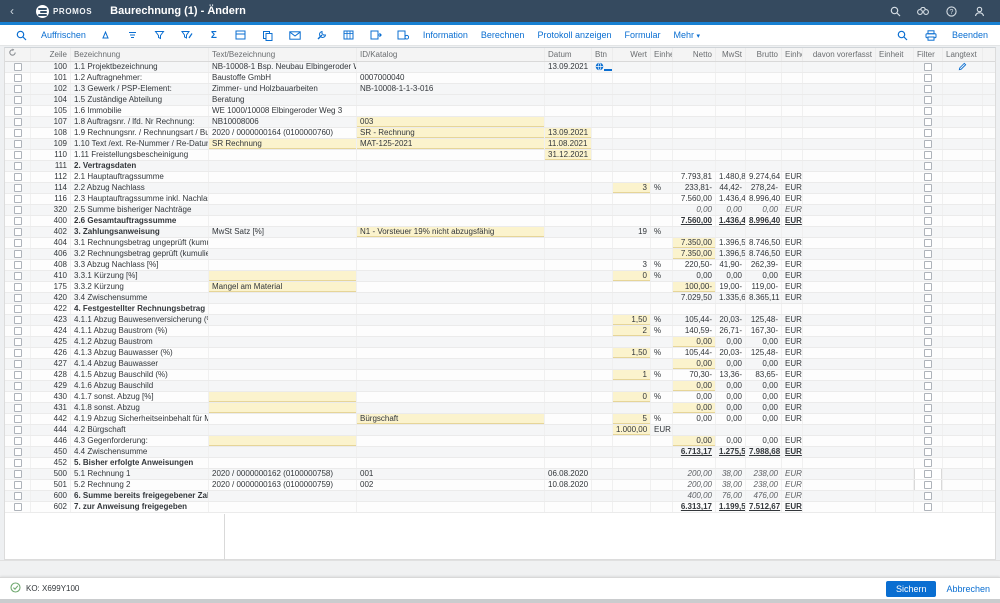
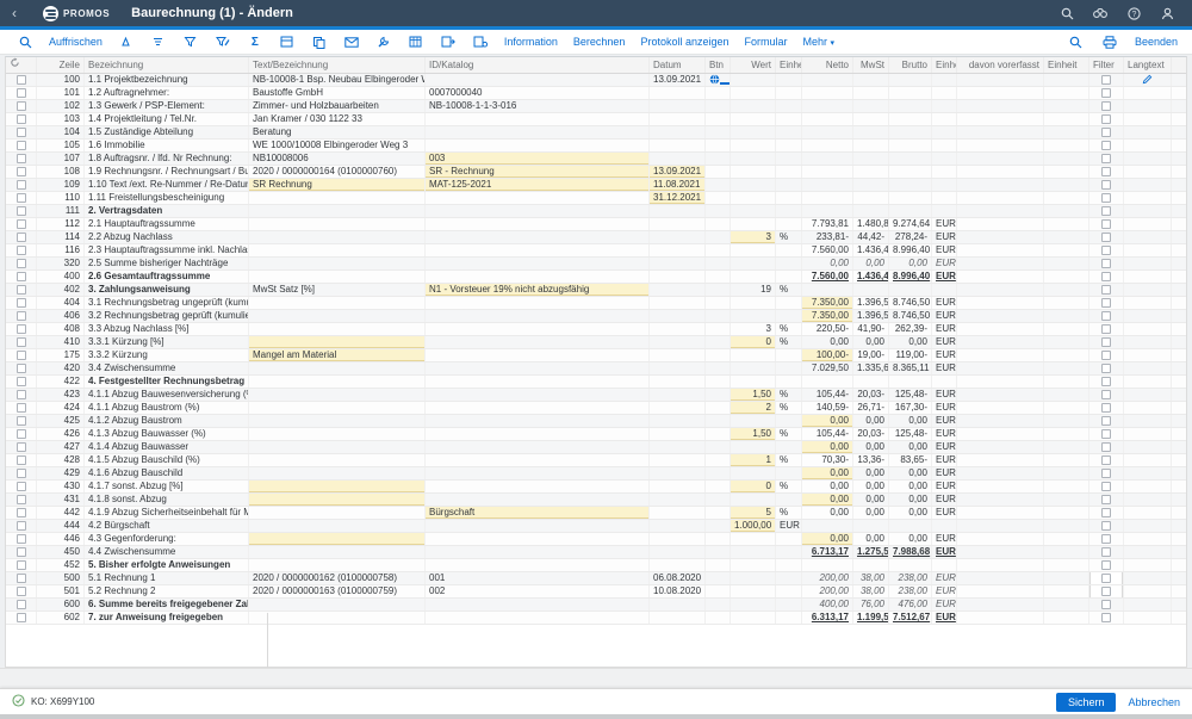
  ‹
  PROMOS
  Baurechnung (1) - Ändern
  Auffrischen
  Σ
  Information
  Berechnen
  Protokoll anzeigen
  Formular
  Mehr
  Beenden
  Zeile
  Bezeichnung
  Text/Bezeichnung
  ID/Katalog
  Datum
  Btn
  Wert
  Einhe
  Netto
  MwSt
  Brutto
  davon vorerfasst
  Einheit
  Filter
  Langtext
  100
  1.1 Projektbezeichnung
  NB-10008-1 Bsp. Neubau Elbingeroder
  13.09.2021
  101
  1.2 Auftragnehmer:
  Baustoffe GmbH
  0007000040
  102
  1.3 Gewerk / PSP-Element:
  Zimmer- und Holzbauarbeiten
  NB-10008-1-1-3-016
+ 103
+ 1.4 Projektleitung / Tel.Nr.
+ Jan Kramer / 030 1122 33
  104
  1.5 Zuständige Abteilung
  Beratung
  105
  1.6 Immobilie
  WE 1000/10008 Elbingeroder Weg 3
  107
  1.8 Auftragsnr. / lfd. Nr Rechnung:
  NB10008006
  003
  108
  1.9 Rechnungsnr. / Rechnungsart / Bu
  2020 / 0000000164 (0100000760)
  SR - Rechnung
  13.09.2021
  109
  1.10 Text /ext. Re-Nummer / Re-Datu
  SR Rechnung
  MAT-125-2021
  11.08.2021
  110
  1.11 Freistellungsbescheinigung
  31.12.2021
  111
  2. Vertragsdaten
  112
  2.1 Hauptauftragssumme
  7.793,81
  1.480,8
  9.274,64
  EUR
  114
  2.2 Abzug Nachlass
  3
  %
  233,81-
  44,42-
  278,24-
  EUR
  116
  2.3 Hauptauftragssumme inkl. Nachla
  7.560,00
  1.436,4
  8.996,40
  EUR
  320
  2.5 Summe bisheriger Nachträge
  0,00
  0,00
  0,00
  EUR
  400
  2.6 Gesamtauftragssumme
  7.560,00
  1.436,4
  8.996,40
  EUR
  402
  3. Zahlungsanweisung
  MwSt Satz [%]
  N1 - Vorsteuer 19% nicht abzugsfähig
  19
  %
  404
  3.1 Rechnungsbetrag ungeprüft (kumu
  7.350,00
  1.396,5
  8.746,50
  EUR
  406
  3.2 Rechnungsbetrag geprüft (kumulie
  7.350,00
  1.396,5
  8.746,50
  EUR
  408
  3.3 Abzug Nachlass [%]
  3
  %
  220,50-
  41,90-
  262,39-
  EUR
  410
  3.3.1 Kürzung [%]
  0
  %
  0,00
  0,00
  0,00
  EUR
  175
  3.3.2 Kürzung
  Mangel am Material
  100,00-
  19,00-
  119,00-
  EUR
  420
  3.4 Zwischensumme
  7.029,50
  1.335,6
  8.365,11
  EUR
  422
  4. Festgestellter Rechnungsbetrag
  423
  4.1.1 Abzug Bauwesenversicherung (
  1,50
  %
  105,44-
  20,03-
  125,48-
  EUR
  424
  4.1.1 Abzug Baustrom (%)
  2
  %
  140,59-
  26,71-
  167,30-
  EUR
  425
  4.1.2 Abzug Baustrom
  0,00
  0,00
  0,00
  EUR
  426
  4.1.3 Abzug Bauwasser (%)
  1,50
  %
  105,44-
  20,03-
  125,48-
  EUR
  427
  4.1.4 Abzug Bauwasser
  0,00
  0,00
  0,00
  EUR
  428
  4.1.5 Abzug Bauschild (%)
  1
  %
  70,30-
  13,36-
  83,65-
  EUR
  429
  4.1.6 Abzug Bauschild
  0,00
  0,00
  0,00
  EUR
  430
  4.1.7 sonst. Abzug [%]
  0
  %
  0,00
  0,00
  0,00
  EUR
  431
  4.1.8 sonst. Abzug
  0,00
  0,00
  0,00
  EUR
  442
  4.1.9 Abzug Sicherheitseinbehalt für M
  Bürgschaft
  5
  %
  0,00
  0,00
  0,00
  EUR
  444
  4.2 Bürgschaft
  1.000,00
  EUR
  446
  4.3 Gegenforderung:
  0,00
  0,00
  0,00
  EUR
  450
  4.4 Zwischensumme
  6.713,17
  1.275,5
  7.988,68
  EUR
  452
  5. Bisher erfolgte Anweisungen
  500
  5.1 Rechnung 1
  2020 / 0000000162 (0100000758)
  001
  06.08.2020
  200,00
  38,00
  238,00
  EUR
  501
  5.2 Rechnung 2
  2020 / 0000000163 (0100000759)
  002
  10.08.2020
  200,00
  38,00
  238,00
  EUR
  600
  6. Summe bereits freigegebener Za
  400,00
  76,00
  476,00
  EUR
  602
  7. zur Anweisung freigegeben
  6.313,17
  1.199,5
  7.512,67
  EUR
  KO: X699Y100
  Sichern
  Abbrechen
